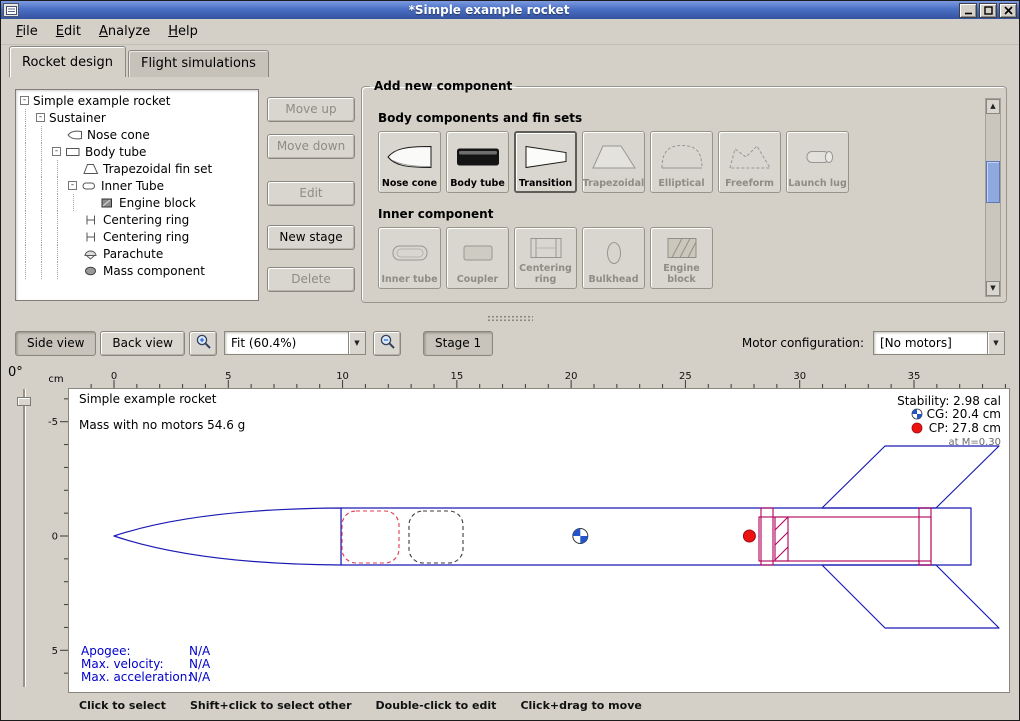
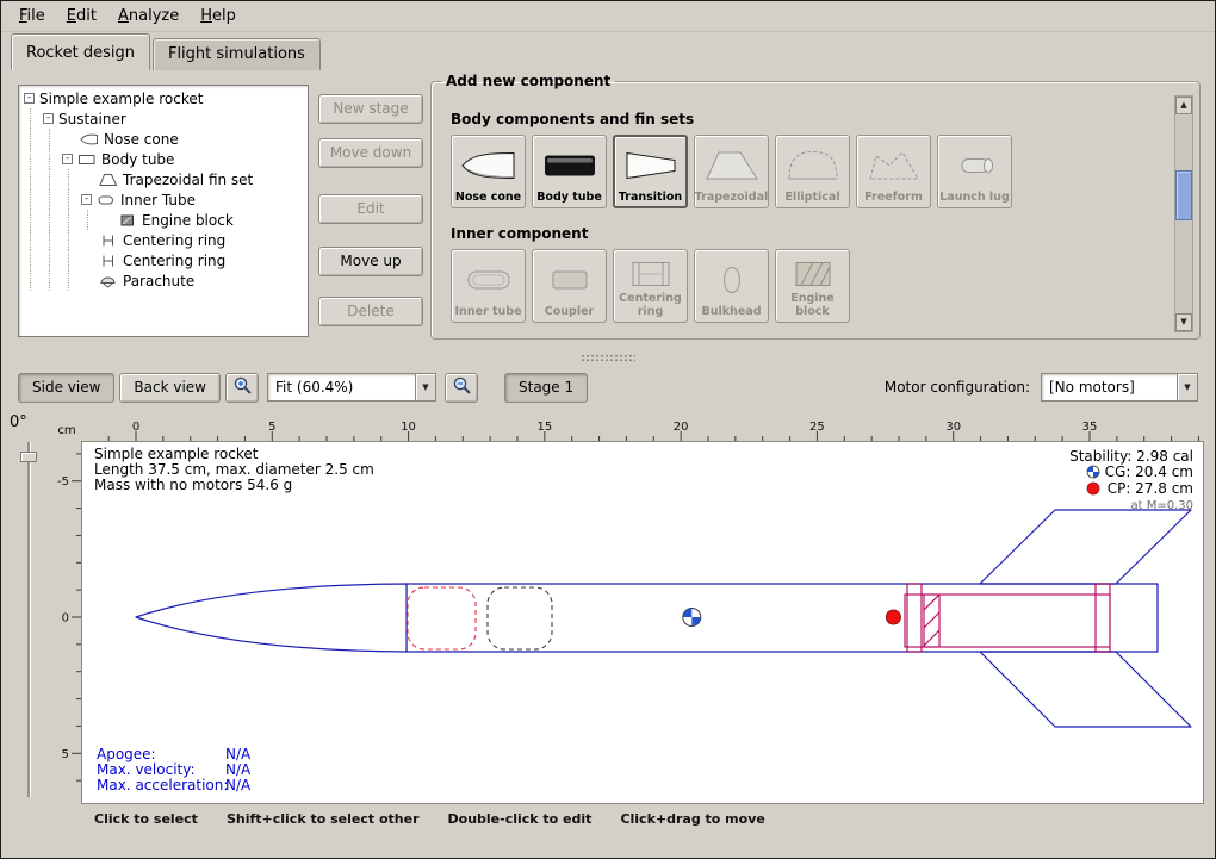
- *Simple example rocket
  File
  Edit
  Analyze
  Help
  Rocket design
  Flight simulations
  -
  Simple example rocket
  -
  Sustainer
  Nose cone
  -
  Body tube
  Trapezoidal fin set
  -
  Inner Tube
  Engine block
  Centering ring
  Centering ring
  Parachute
- Mass component
- Move up
+ New stage
  Move down
  Edit
- New stage
+ Move up
  Delete
  Add new component
  Body components and fin sets
  Nose cone
  Body tube
  Transition
  Trapezoidal
  Elliptical
  Freeform
  Launch lug
  Inner component
  Inner tube
  Coupler
  Centering ring
  Bulkhead
  Engine block
  ▲
  ▼
  Side view
  Back view
  Fit (60.4%)
  ▼
  Stage 1
  Motor configuration:
  [No motors]
  ▼
  0°
  cm
  0
  5
  10
  15
  20
  25
  30
  35
  -5
  0
  5
  Simple example rocket
+ Length 37.5 cm, max. diameter 2.5 cm
  Mass with no motors 54.6 g
  Stability: 2.98 cal
  CG: 20.4 cm
  CP: 27.8 cm
  at M=0.30
  Apogee:
  N/A
  Max. velocity:
  N/A
  Max. acceleration:
  N/A
  Click to select
  Shift+click to select other
  Double-click to edit
  Click+drag to move
